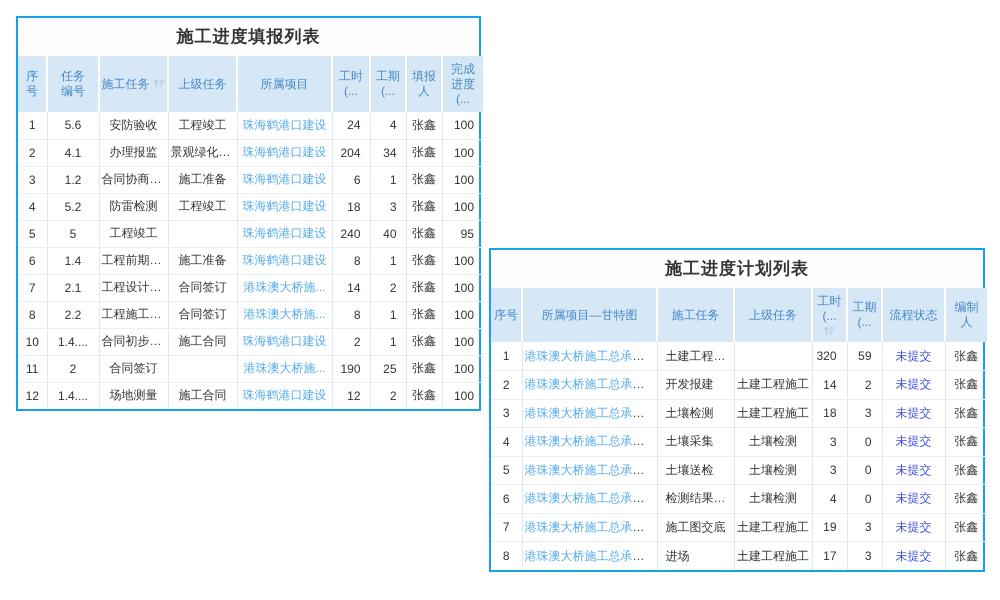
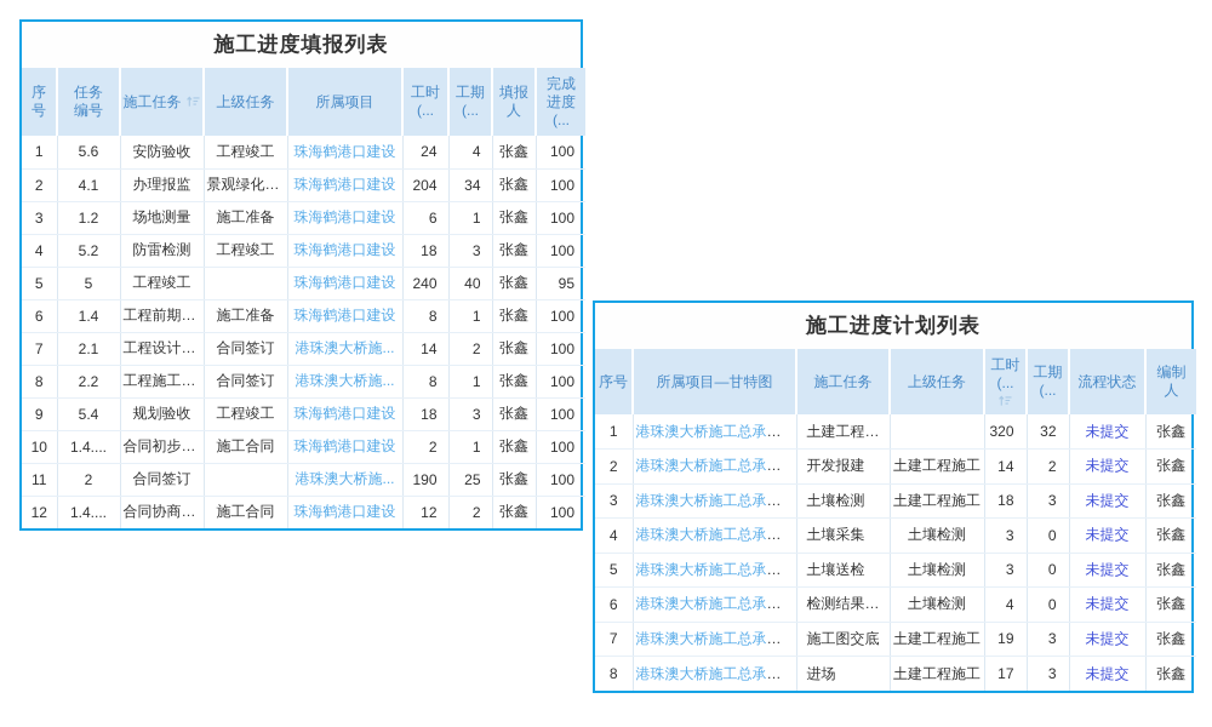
  施工进度填报列表
  序 号	任务 编号	施工任务	上级任务	所属项目	工时 (...	工期 (...	填报 人	完成 进度 (...
  1	5.6	安防验收	工程竣工	珠海鹤港口建设	24	4	张鑫	100
  2	4.1	办理报监	景观绿化施工	珠海鹤港口建设	204	34	张鑫	100
- 3	1.2	合同协商签订	施工准备	珠海鹤港口建设	6	1	张鑫	100
+ 3	1.2	场地测量	施工准备	珠海鹤港口建设	6	1	张鑫	100
  4	5.2	防雷检测	工程竣工	珠海鹤港口建设	18	3	张鑫	100
  5	5	工程竣工		珠海鹤港口建设	240	40	张鑫	95
  6	1.4	工程前期施..	施工准备	珠海鹤港口建设	8	1	张鑫	100
  7	2.1	工程设计合同	合同签订	港珠澳大桥施...	14	2	张鑫	100
  8	2.2	工程施工合同	合同签订	港珠澳大桥施...	8	1	张鑫	100
+ 9	5.4	规划验收	工程竣工	珠海鹤港口建设	18	3	张鑫	100
  10	1.4....	合同初步拟定	施工合同	珠海鹤港口建设	2	1	张鑫	100
  11	2	合同签订		港珠澳大桥施...	190	25	张鑫	100
- 12	1.4....	场地测量	施工合同	珠海鹤港口建设	12	2	张鑫	100
+ 12	1.4....	合同协商签订	施工合同	珠海鹤港口建设	12	2	张鑫	100
  施工进度计划列表
  序号	所属项目—甘特图	施工任务	上级任务	工时 (...	工期 (...	流程状态	编制 人
- 1	港珠澳大桥施工总承包项	土建工程施工		320	59	未提交	张鑫
+ 1	港珠澳大桥施工总承包项	土建工程施工		320	32	未提交	张鑫
  2	港珠澳大桥施工总承包项	开发报建	土建工程施工	14	2	未提交	张鑫
  3	港珠澳大桥施工总承包项	土壤检测	土建工程施工	18	3	未提交	张鑫
  4	港珠澳大桥施工总承包项	土壤采集	土壤检测	3	0	未提交	张鑫
  5	港珠澳大桥施工总承包项	土壤送检	土壤检测	3	0	未提交	张鑫
  6	港珠澳大桥施工总承包项	检测结果存底	土壤检测	4	0	未提交	张鑫
  7	港珠澳大桥施工总承包项	施工图交底	土建工程施工	19	3	未提交	张鑫
  8	港珠澳大桥施工总承包项	进场	土建工程施工	17	3	未提交	张鑫
